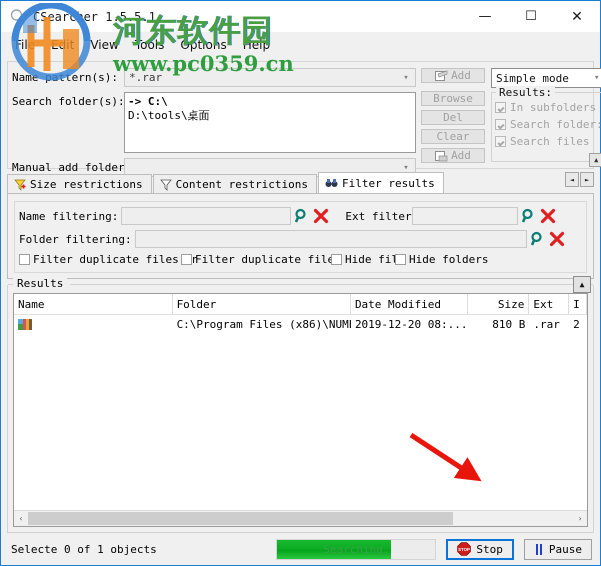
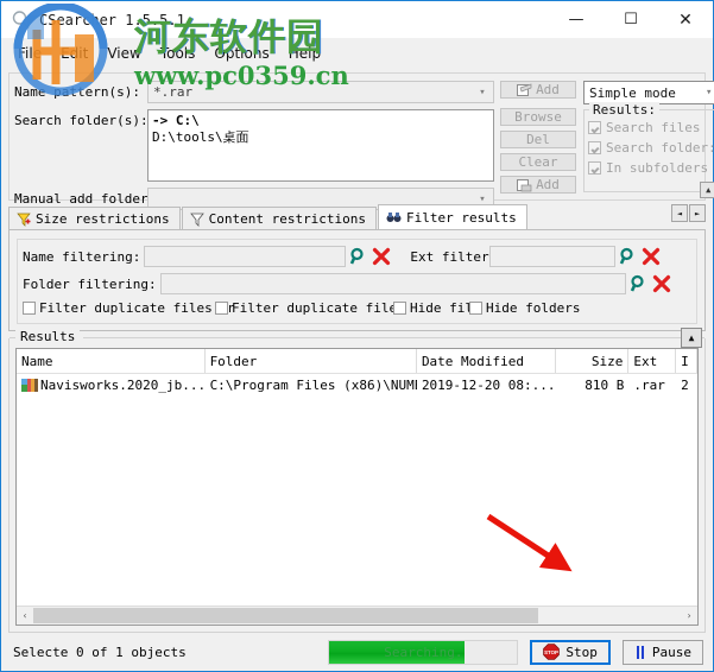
  CSearer 1.5.5.1
  —
  ☐
  ✕
  Fil
  View
  Tools
  Options
  Help
  河东软件园
  www.pc0359.cn
  Name pattern(s):
  *.rar
  ▾
  Search folder(s):
  -> C:\
  D:\tools\桌面
  Manual add folder
  ▾
  Add
  Browse
  Del
  Clear
  Add
  Simple mode
  ▾
  Results:
- In subfolders
+ Search files
  Search folder:
- Search files
+ In subfolders
  ▲
  Size restrictions
  Content restrictions
  Filter results
  ◄
  ►
  Name filtering:
  Folder filtering:
  Filter duplicate filesn
  Filter duplicate fil
  Hide folders
  Results
  ▲
  Name
  Folder
  Date Modified
  Size
  Ext
  I
+ Navisworks.2020_jb...
  C:\Program Files (x86)\NUM
  2019-12-20 08:...
  810 B
  .rar
  2
  ‹
  ›
  Selecte 0 of 1 objects
  Searching.
  Stop
  Pause
